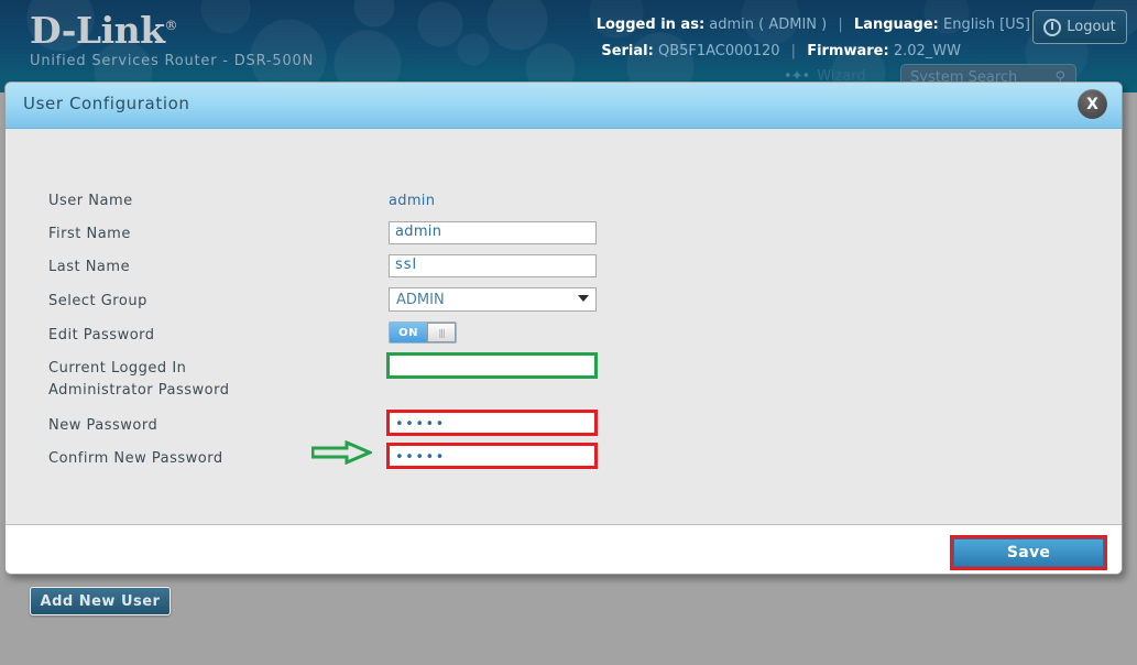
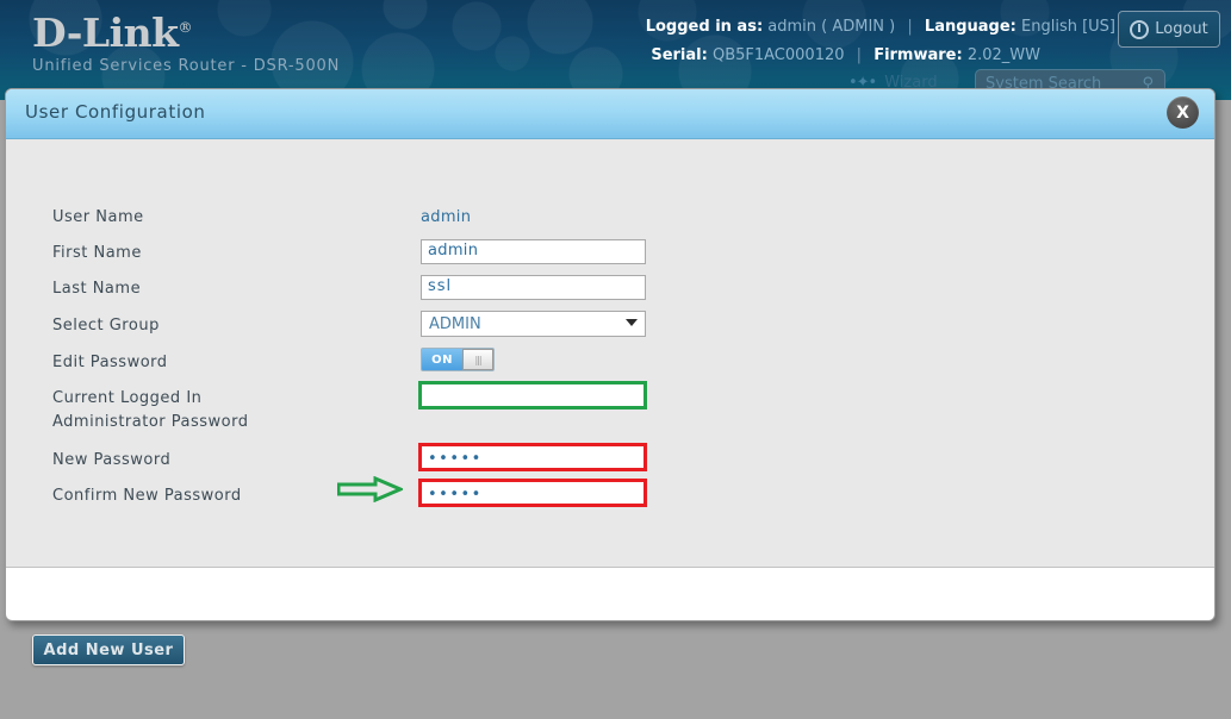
  D-Link®
  Unified Services Router - DSR-500N
  Logged in as: admin ( ADMIN ) | Language: English [US]
  Serial: QB5F1AC000120 | Firmware: 2.02_WW
  Logout
  •✦• Wizard
  System Search
  ⚲
  Add New User
  User Configuration
  X
  User Name
  admin
  First Name
  admin
  Last Name
  ssl
  Select Group
  ADMIN
  Edit Password
  ON
  |||
  Current Logged In
  Administrator Password
  New Password
  •••••
  Confirm New Password
  •••••
- Save
